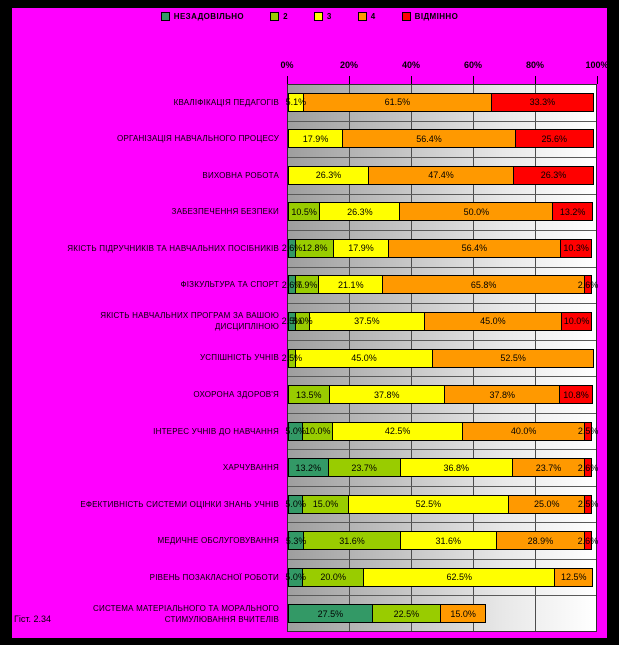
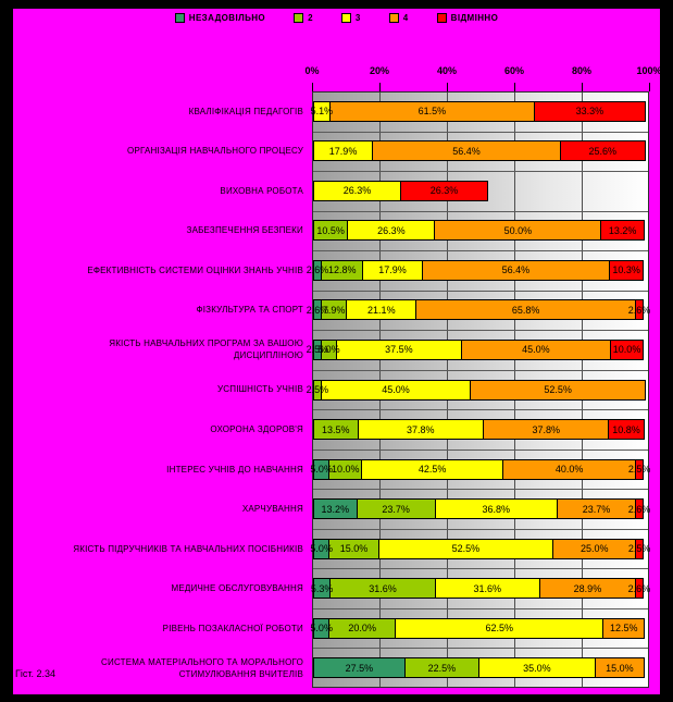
  НЕЗАДОВІЛЬНО
  2
  3
  4
  ВІДМІННО
  0%
  20%
  40%
  60%
  80%
  100%
  КВАЛІФІКАЦІЯ ПЕДАГОГІВ
  ОРГАНІЗАЦІЯ НАВЧАЛЬНОГО ПРОЦЕСУ
  ВИХОВНА РОБОТА
  ЗАБЕЗПЕЧЕННЯ БЕЗПЕКИ
- ЯКІСТЬ ПІДРУЧНИКІВ ТА НАВЧАЛЬНИХ ПОСІБНИКІВ
+ ЕФЕКТИВНІСТЬ СИСТЕМИ ОЦІНКИ ЗНАНЬ УЧНІВ
  ФІЗКУЛЬТУРА ТА СПОРТ
  ЯКІСТЬ НАВЧАЛЬНИХ ПРОГРАМ ЗА ВАШОЮ
  ДИСЦИПЛІНОЮ
  УСПІШНІСТЬ УЧНІВ
  ОХОРОНА ЗДОРОВ'Я
  ІНТЕРЕС УЧНІВ ДО НАВЧАННЯ
  ХАРЧУВАННЯ
- ЕФЕКТИВНІСТЬ СИСТЕМИ ОЦІНКИ ЗНАНЬ УЧНІВ
+ ЯКІСТЬ ПІДРУЧНИКІВ ТА НАВЧАЛЬНИХ ПОСІБНИКІВ
  МЕДИЧНЕ ОБСЛУГОВУВАННЯ
  РІВЕНЬ ПОЗАКЛАСНОЇ РОБОТИ
  СИСТЕМА МАТЕРІАЛЬНОГО ТА МОРАЛЬНОГО
  СТИМУЛЮВАННЯ ВЧИТЕЛІВ
  5.1%
  61.5%
  33.3%
  17.9%
  56.4%
  25.6%
  26.3%
- 47.4%
  26.3%
  10.5%
  26.3%
  50.0%
  13.2%
  2.6%
  12.8%
  17.9%
  56.4%
  10.3%
  2.6%
  7.9%
  21.1%
  65.8%
  2.6%
  2.5%
  5.0%
  37.5%
  45.0%
  10.0%
  2.5%
  45.0%
  52.5%
  13.5%
  37.8%
  37.8%
  10.8%
  5.0%
  10.0%
  42.5%
  40.0%
  2.5%
  13.2%
  23.7%
  36.8%
  23.7%
  2.6%
  5.0%
  15.0%
  52.5%
  25.0%
  2.5%
  5.3%
  31.6%
  31.6%
  28.9%
  2.6%
  5.0%
  20.0%
  62.5%
  12.5%
  27.5%
  22.5%
+ 35.0%
  15.0%
  Гіст. 2.34
